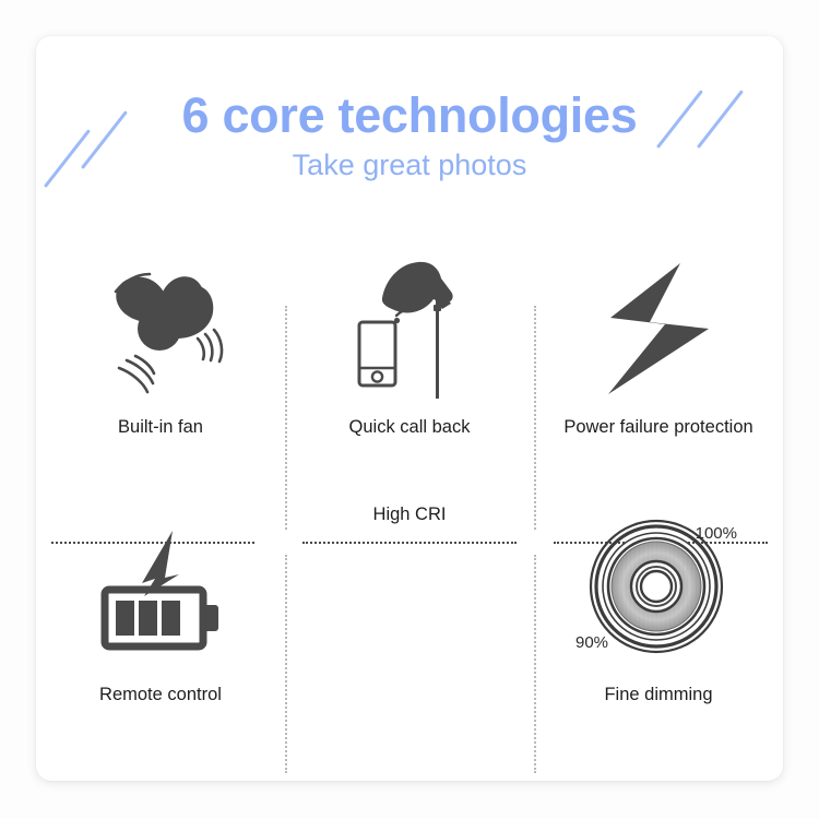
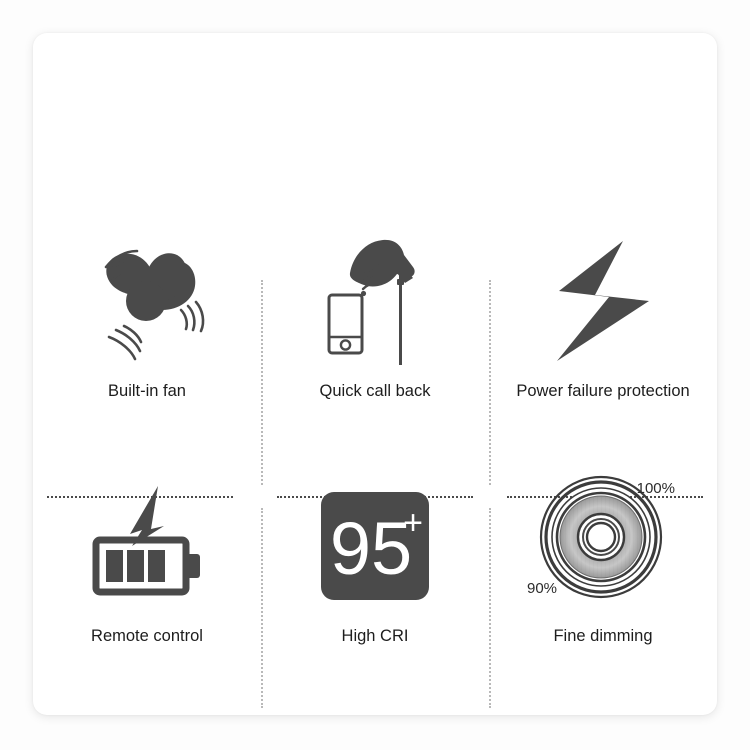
- 6 core technologies
- Take great photos
  Built-in fan
  Quick call back
  Power failure protection
  Remote control
+ 95
+ +
  High CRI
  100%
  90%
  Fine dimming
